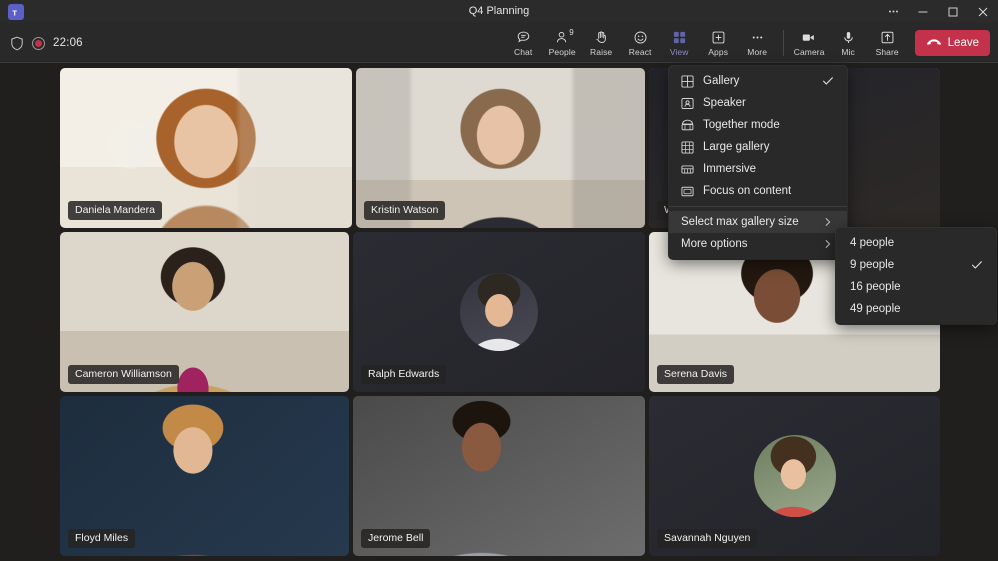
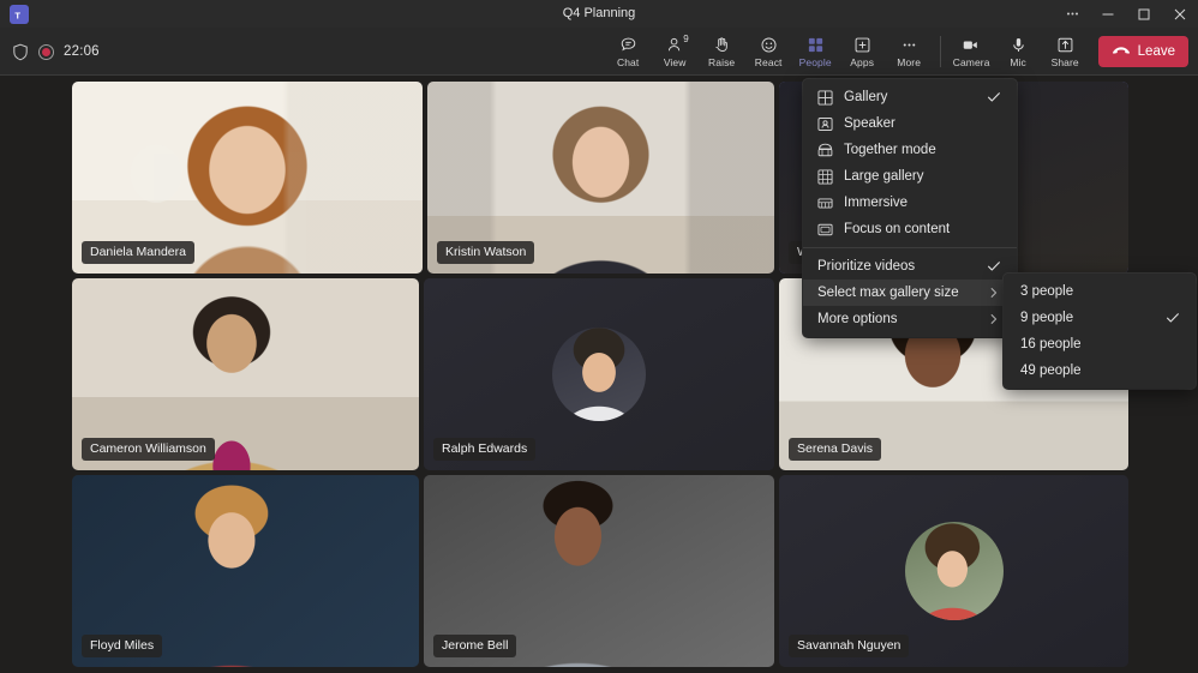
  T
  Q4 Planning
  22:06
  Chat
  9
- People
+ View
  Raise
  React
- View
+ People
  Apps
  More
  Camera
  Mic
  Share
  Leave
  Daniela Mandera
  Kristin Watson
  Cameron Williamson
  Ralph Edwards
  Serena Davis
  Floyd Miles
  Jerome Bell
  Savannah Nguyen
  Gallery
  Speaker
  Together mode
  Large gallery
  Immersive
  Focus on content
+ Prioritize videos
  Select max gallery size
  More options
- 4 people
+ 3 people
  9 people
  16 people
  49 people
